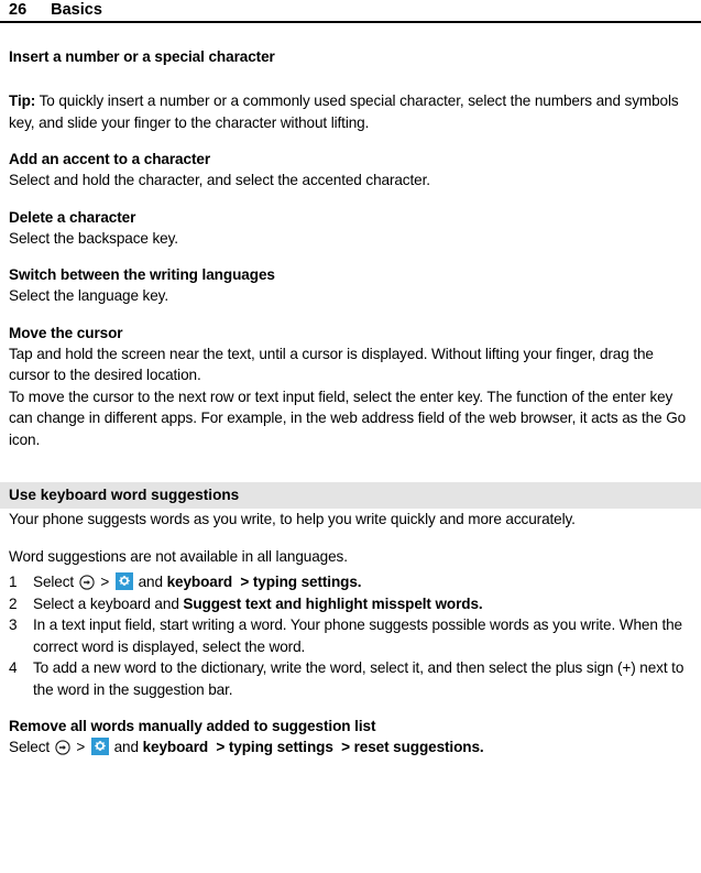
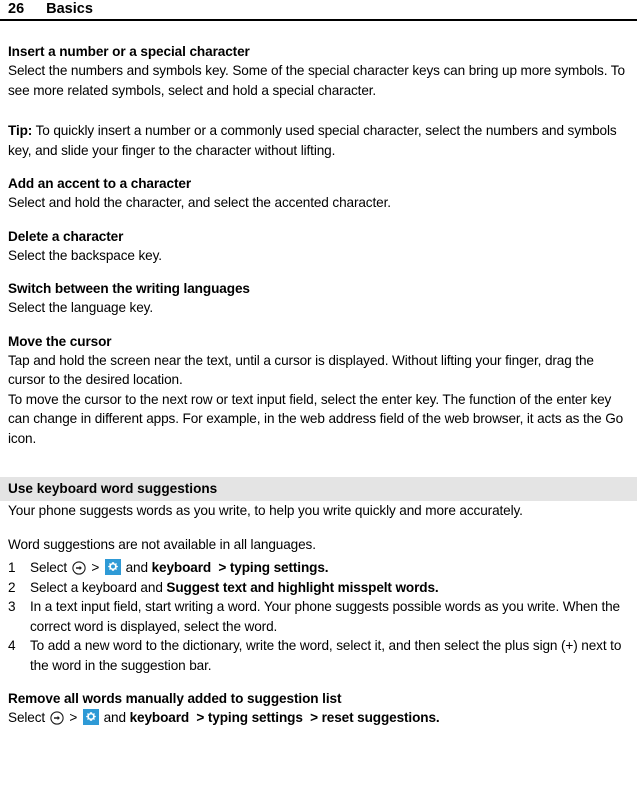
  26
  Basics
  Insert a number or a special character
+ Select the numbers and symbols key. Some of the special character keys can bring up more symbols. To see more related symbols, select and hold a special character.
  Tip: To quickly insert a number or a commonly used special character, select the numbers and symbols key, and slide your finger to the character without lifting.
  Add an accent to a character
  Select and hold the character, and select the accented character.
  Delete a character
  Select the backspace key.
  Switch between the writing languages
  Select the language key.
  Move the cursor
  Tap and hold the screen near the text, until a cursor is displayed. Without lifting your finger, drag the cursor to the desired location.
  To move the cursor to the next row or text input field, select the enter key. The function of the enter key can change in different apps. For example, in the web address field of the web browser, it acts as the Go icon.
  Use keyboard word suggestions
  Your phone suggests words as you write, to help you write quickly and more accurately.
  Word suggestions are not available in all languages.
  1
  Select > and keyboard > typing settings.
  2
  Select a keyboard and Suggest text and highlight misspelt words.
  3
  In a text input field, start writing a word. Your phone suggests possible words as you write. When the correct word is displayed, select the word.
  4
  To add a new word to the dictionary, write the word, select it, and then select the plus sign (+) next to the word in the suggestion bar.
  Remove all words manually added to suggestion list
  Select > and keyboard > typing settings > reset suggestions.
